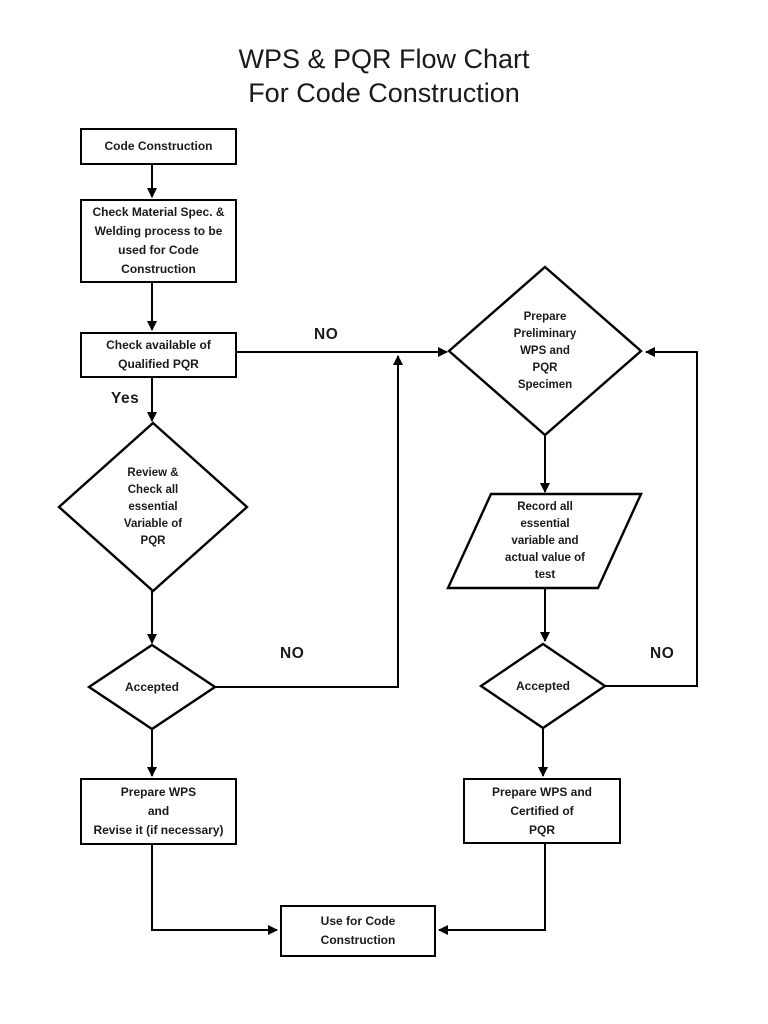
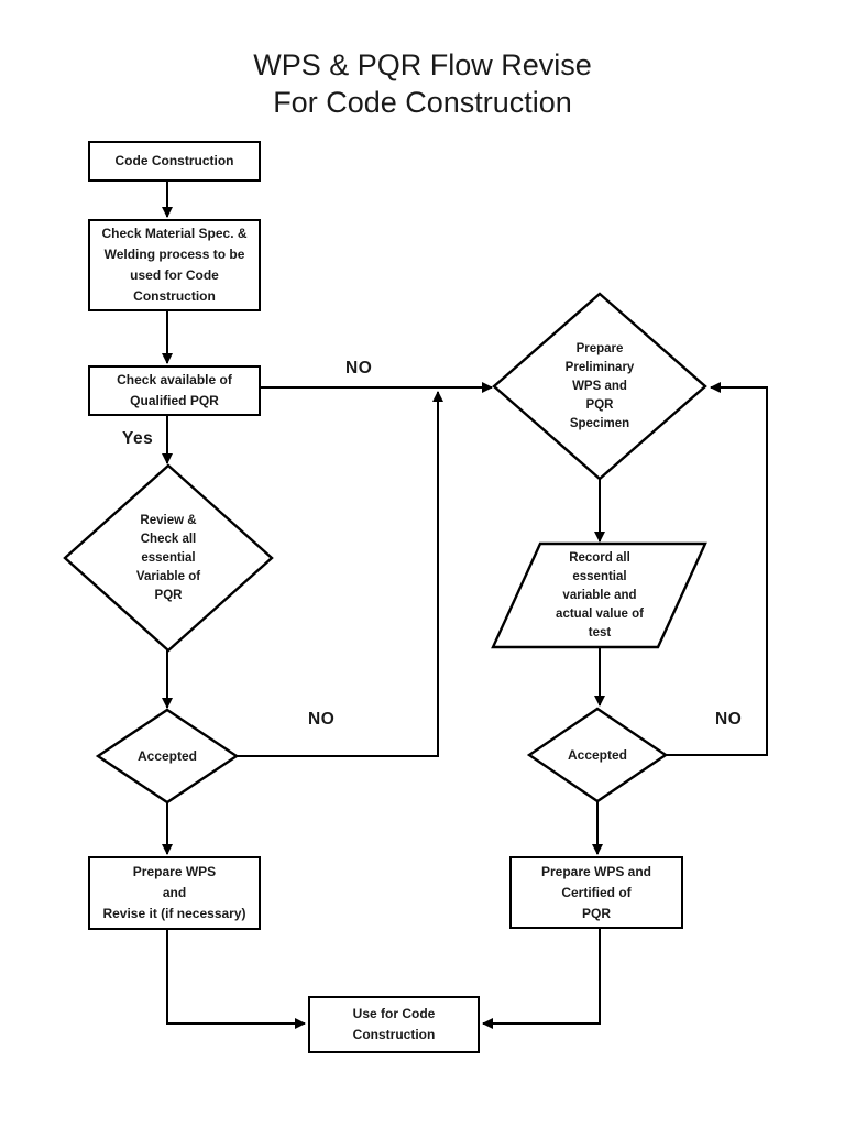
- WPS & PQR Flow Chart
+ WPS & PQR Flow Revise
  For Code Construction
  Code Construction
  Check Material Spec. &
  Welding process to be
  used for Code
  Construction
  Check available of
  Qualified PQR
  Prepare WPS
  and
  Revise it (if necessary)
  Prepare WPS and
  Certified of
  PQR
  Use for Code
  Construction
  Review &
  Check all
  essential
  Variable of
  PQR
  Accepted
  Prepare
  Preliminary
  WPS and
  PQR
  Specimen
  Record all
  essential
  variable and
  actual value of
  test
  Accepted
  Yes
  NO
  NO
  NO
